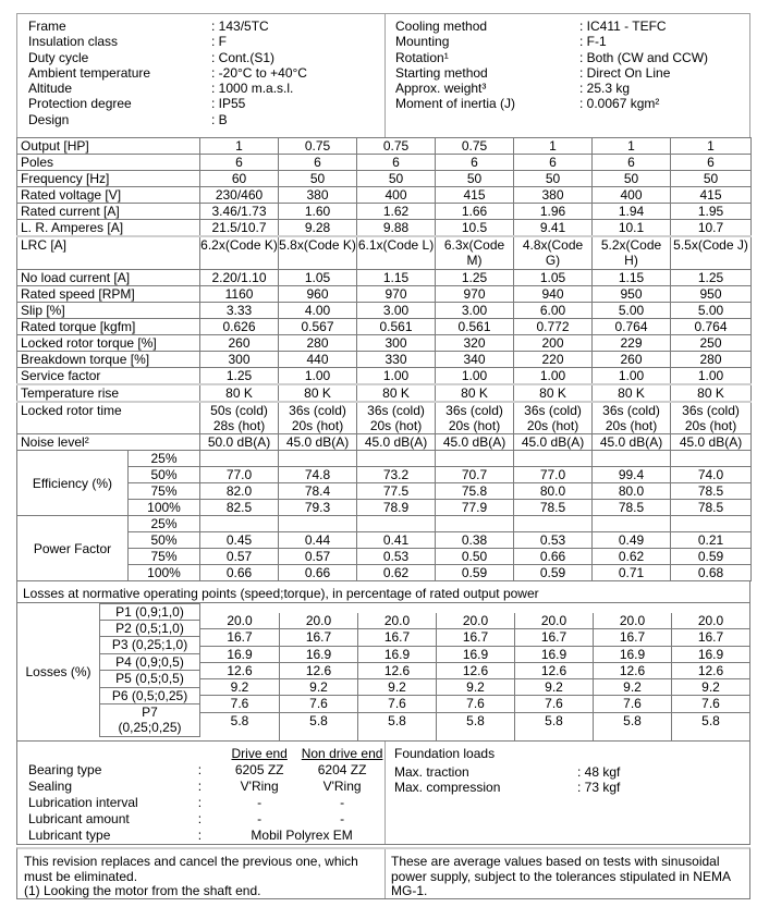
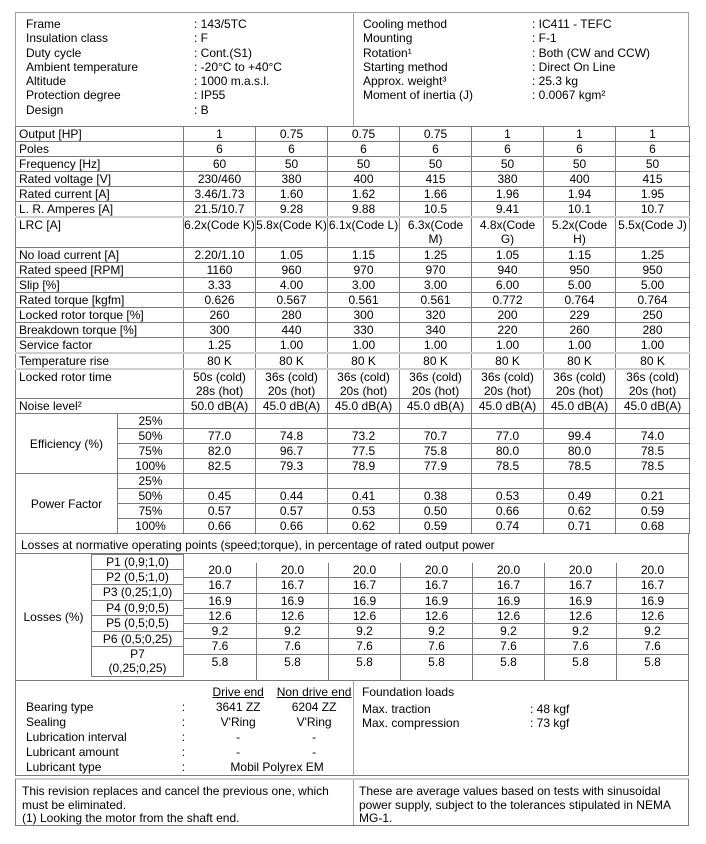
  Frame
  : 143/5TC
  Insulation class
  : F
  Duty cycle
  : Cont.(S1)
  Ambient temperature
  : -20°C to +40°C
  Altitude
  : 1000 m.a.s.l.
  Protection degree
  : IP55
  Design
  : B
  Cooling method
  : IC411 - TEFC
  Mounting
  : F-1
  Rotation¹
  : Both (CW and CCW)
  Starting method
  : Direct On Line
  Approx. weight³
  : 25.3 kg
  Moment of inertia (J)
  : 0.0067 kgm²
  Output [HP]	1	0.75	0.75	0.75	1	1	1
  Poles	6	6	6	6	6	6	6
  Frequency [Hz]	60	50	50	50	50	50	50
  Rated voltage [V]	230/460	380	400	415	380	400	415
  Rated current [A]	3.46/1.73	1.60	1.62	1.66	1.96	1.94	1.95
  L. R. Amperes [A]	21.5/10.7	9.28	9.88	10.5	9.41	10.1	10.7
  LRC [A]	6.2x(Code K)	5.8x(Code K)	6.1x(Code L)	6.3x(Code M)	4.8x(Code G)	5.2x(Code H)	5.5x(Code J)
  No load current [A]	2.20/1.10	1.05	1.15	1.25	1.05	1.15	1.25
  Rated speed [RPM]	1160	960	970	970	940	950	950
  Slip [%]	3.33	4.00	3.00	3.00	6.00	5.00	5.00
  Rated torque [kgfm]	0.626	0.567	0.561	0.561	0.772	0.764	0.764
  Locked rotor torque [%]	260	280	300	320	200	229	250
  Breakdown torque [%]	300	440	330	340	220	260	280
  Service factor	1.25	1.00	1.00	1.00	1.00	1.00	1.00
  Temperature rise	80 K	80 K	80 K	80 K	80 K	80 K	80 K
  Locked rotor time	50s (cold) 28s (hot)	36s (cold) 20s (hot)	36s (cold) 20s (hot)	36s (cold) 20s (hot)	36s (cold) 20s (hot)	36s (cold) 20s (hot)	36s (cold) 20s (hot)
  Noise level²	50.0 dB(A)	45.0 dB(A)	45.0 dB(A)	45.0 dB(A)	45.0 dB(A)	45.0 dB(A)	45.0 dB(A)
  Efficiency (%)	25%
  50%	77.0	74.8	73.2	70.7	77.0	99.4	74.0
- 75%	82.0	78.4	77.5	75.8	80.0	80.0	78.5
+ 75%	82.0	96.7	77.5	75.8	80.0	80.0	78.5
  100%	82.5	79.3	78.9	77.9	78.5	78.5	78.5
  Power Factor	25%
  50%	0.45	0.44	0.41	0.38	0.53	0.49	0.21
  75%	0.57	0.57	0.53	0.50	0.66	0.62	0.59
- 100%	0.66	0.66	0.62	0.59	0.59	0.71	0.68
+ 100%	0.66	0.66	0.62	0.59	0.74	0.71	0.68
  Losses at normative operating points (speed;torque), in percentage of rated output power
  Losses (%)
  P1 (0,9;1,0)
  P2 (0,5;1,0)
  P3 (0,25;1,0)
  P4 (0,9;0,5)
  P5 (0,5;0,5)
  P6 (0,5;0,25)
  P7
  (0,25;0,25)
  20.0
  16.7
  16.9
  12.6
  9.2
  7.6
  5.8
  20.0
  16.7
  16.9
  12.6
  9.2
  7.6
  5.8
  20.0
  16.7
  16.9
  12.6
  9.2
  7.6
  5.8
  20.0
  16.7
  16.9
  12.6
  9.2
  7.6
  5.8
  20.0
  16.7
  16.9
  12.6
  9.2
  7.6
  5.8
  20.0
  16.7
  16.9
  12.6
  9.2
  7.6
  5.8
  20.0
  16.7
  16.9
  12.6
  9.2
  7.6
  5.8
  Drive end
  Non drive end
  Bearing type
  :
- 6205 ZZ
+ 3641 ZZ
  6204 ZZ
  Sealing
  :
  V'Ring
  V'Ring
  Lubrication interval
  :
  -
  -
  Lubricant amount
  :
  -
  -
  Lubricant type
  :
  Mobil Polyrex EM
  Foundation loads
  Max. traction
  : 48 kgf
  Max. compression
  : 73 kgf
  This revision replaces and cancel the previous one, which
  must be eliminated.
  (1) Looking the motor from the shaft end.
  These are average values based on tests with sinusoidal
  power supply, subject to the tolerances stipulated in NEMA
  MG-1.
